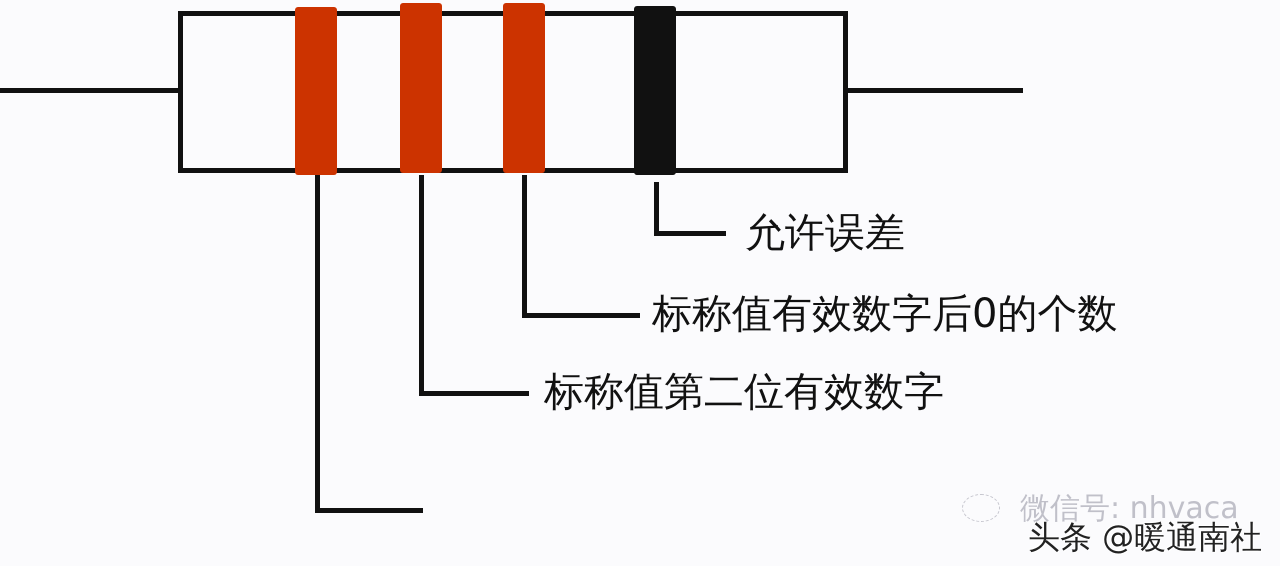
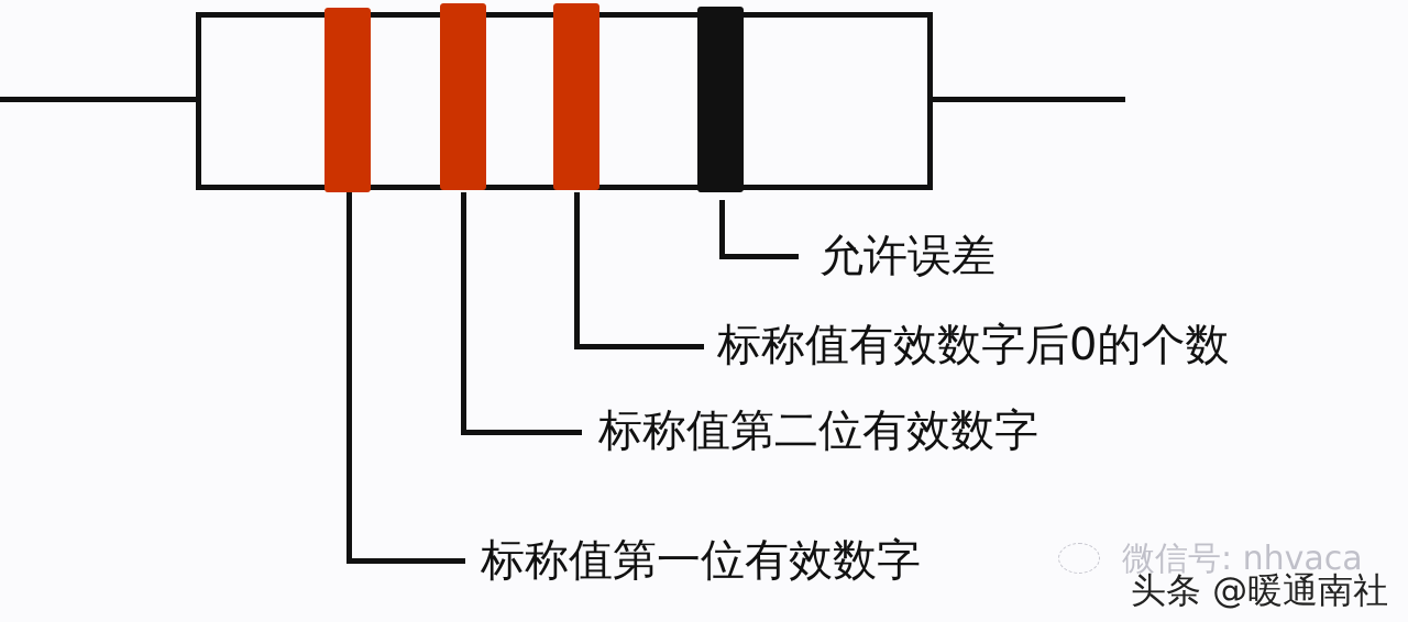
  允许误差
  标称值有效数字后0的个数
  标称值第二位有效数字
+ 标称值第一位有效数字
  微信号: nhvaca
  头条 @暖通南社
